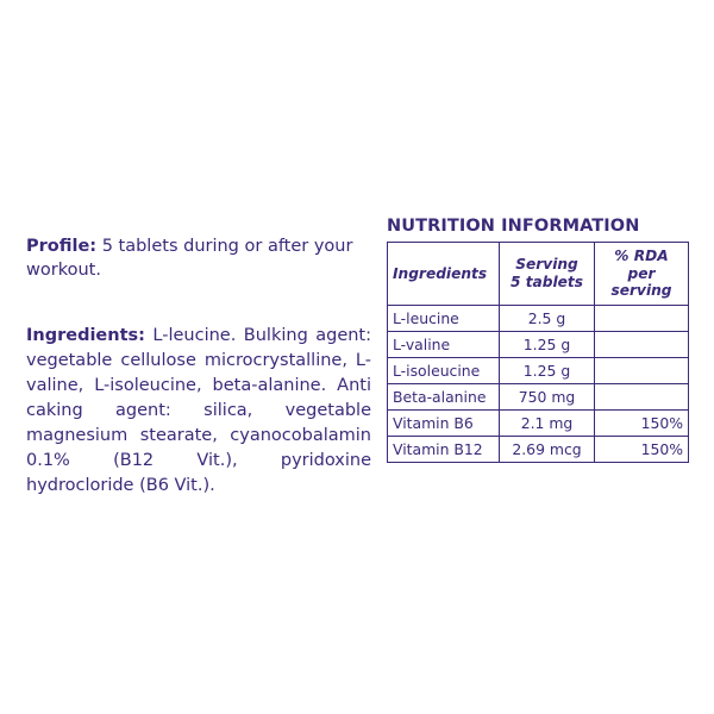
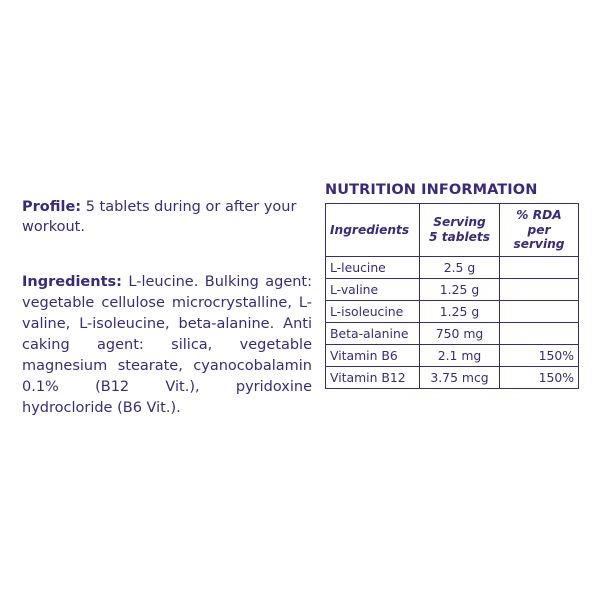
  Profile: 5 tablets during or after your workout.
  Ingredients: L-leucine. Bulking agent: vegetable cellulose microcrystalline, L-valine, L-isoleucine, beta-alanine. Anti caking agent: silica, vegetable magnesium stearate, cyanocobalamin 0.1% (B12 Vit.), pyridoxine hydrocloride (B6 Vit.).
  NUTRITION INFORMATION
  Ingredients	Serving 5 tablets	% RDA per serving
  L-leucine	2.5 g
  L-valine	1.25 g
  L-isoleucine	1.25 g
  Beta-alanine	750 mg
  Vitamin B6	2.1 mg	150%
- Vitamin B12	2.69 mcg	150%
+ Vitamin B12	3.75 mcg	150%
